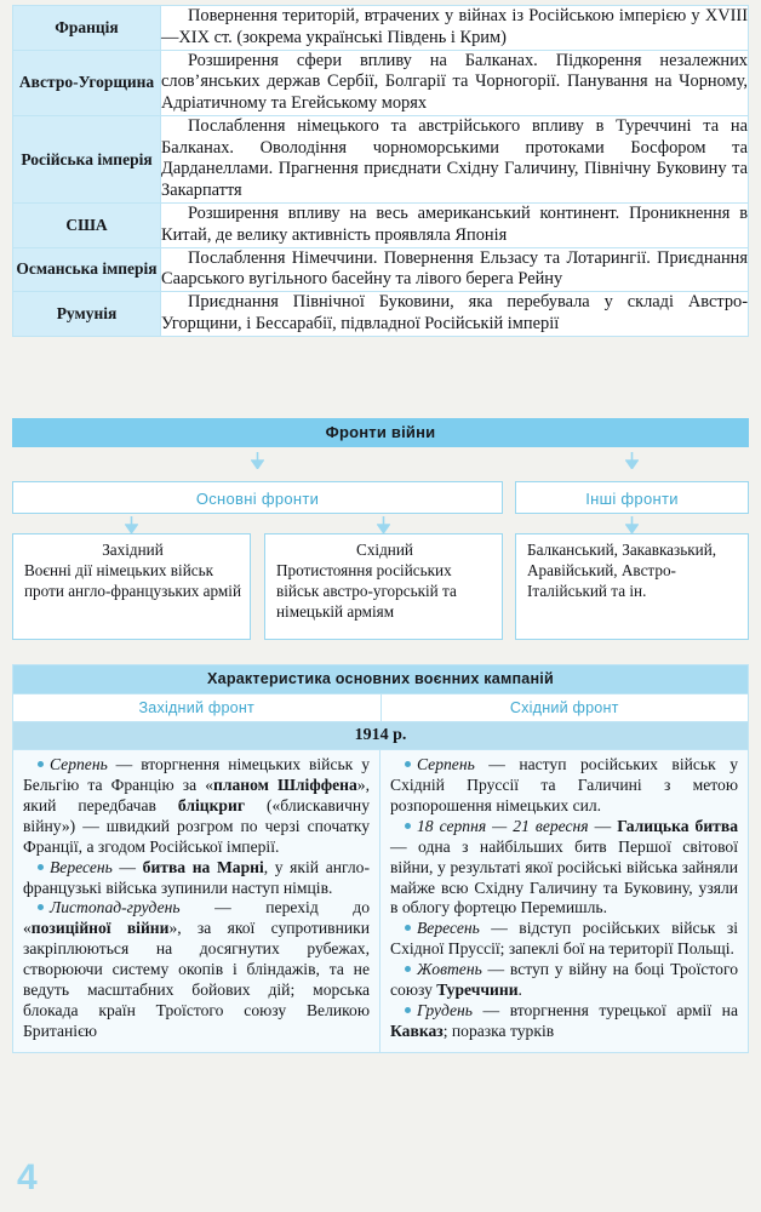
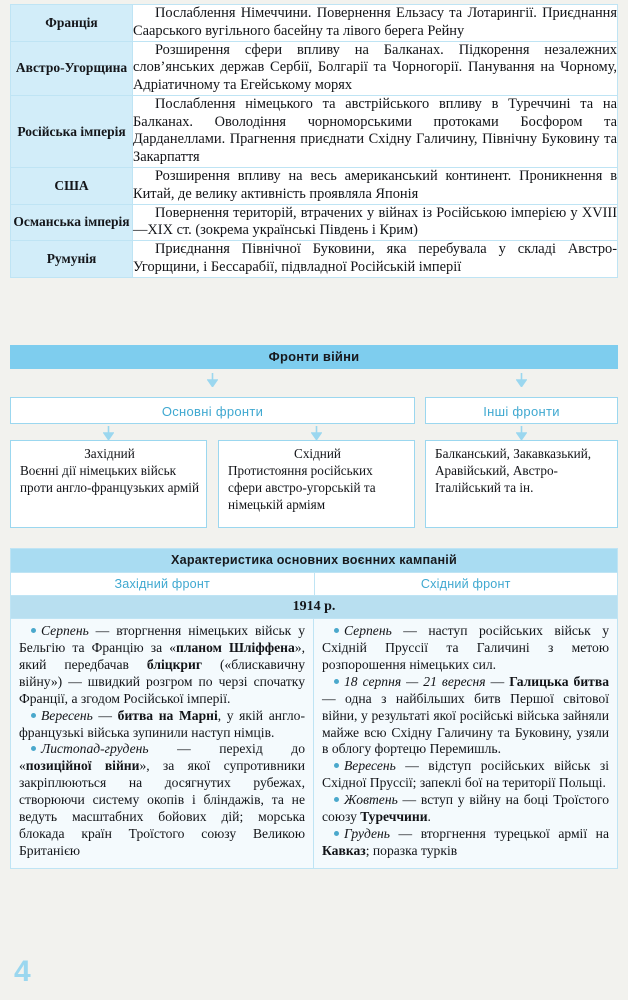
- Франція	Повернення територій, втрачених у війнах із Російською імперією у XVIII—XIX ст. (зокрема українські Південь і Крим)
+ Франція	Послаблення Німеччини. Повернення Ельзасу та Лотарингії. Приєднання Саарського вугільного басейну та лівого берега Рейну
  Австро-Угорщина	Розширення сфери впливу на Балканах. Підкорення незалежних слов’янських держав Сербії, Болгарії та Чорногорії. Панування на Чорному, Адріатичному та Егейському морях
  Російська імперія	Послаблення німецького та австрійського впливу в Туреччині та на Балканах. Оволодіння чорноморськими протоками Босфором та Дарданеллами. Прагнення приєднати Східну Галичину, Північну Буковину та Закарпаття
  США	Розширення впливу на весь американський континент. Проникнення в Китай, де велику активність проявляла Японія
- Османська імперія	Послаблення Німеччини. Повернення Ельзасу та Лотарингії. Приєднання Саарського вугільного басейну та лівого берега Рейну
+ Османська імперія	Повернення територій, втрачених у війнах із Російською імперією у XVIII—XIX ст. (зокрема українські Південь і Крим)
  Румунія	Приєднання Північної Буковини, яка перебувала у складі Австро-Угорщини, і Бессарабії, підвладної Російській імперії
  Фронти війни
  Основні фронти
  Інші фронти
  Західний
  Воєнні дії німецьких військ проти англо-французьких армій
  Східний
- Протистояння російських військ австро-угорській та німецькій арміям
+ Протистояння російських сфери австро-угорській та німецькій арміям
  Балканський, Закавказький, Аравійський, Австро-Італійський та ін.
  Характеристика основних воєнних кампаній
  Західний фронт
  Східний фронт
  1914 р.
  Серпень — вторгнення німецьких військ у Бельгію та Францію за «планом Шліффена», який передбачав бліцкриг («блискавичну війну») — швидкий розгром по черзі спочатку Франції, а згодом Російської імперії.
  Вересень — битва на Марні, у якій англо-французькі війська зупинили наступ німців.
  Листопад-грудень — перехід до «позиційної війни», за якої супротивники закріплюються на досягнутих рубежах, створюючи систему окопів і бліндажів, та не ведуть масштабних бойових дій; морська блокада країн Троїстого союзу Великою Британією
  Серпень — наступ російських військ у Східній Пруссії та Галичині з метою розпорошення німецьких сил.
  18 серпня — 21 вересня — Галицька битва — одна з найбільших битв Першої світової війни, у результаті якої російські війська зайняли майже всю Східну Галичину та Буковину, узяли в облогу фортецю Перемишль.
  Вересень — відступ російських військ зі Східної Пруссії; запеклі бої на території Польщі.
  Жовтень — вступ у війну на боці Троїстого союзу Туреччини.
  Грудень — вторгнення турецької армії на Кавказ; поразка турків
  4
